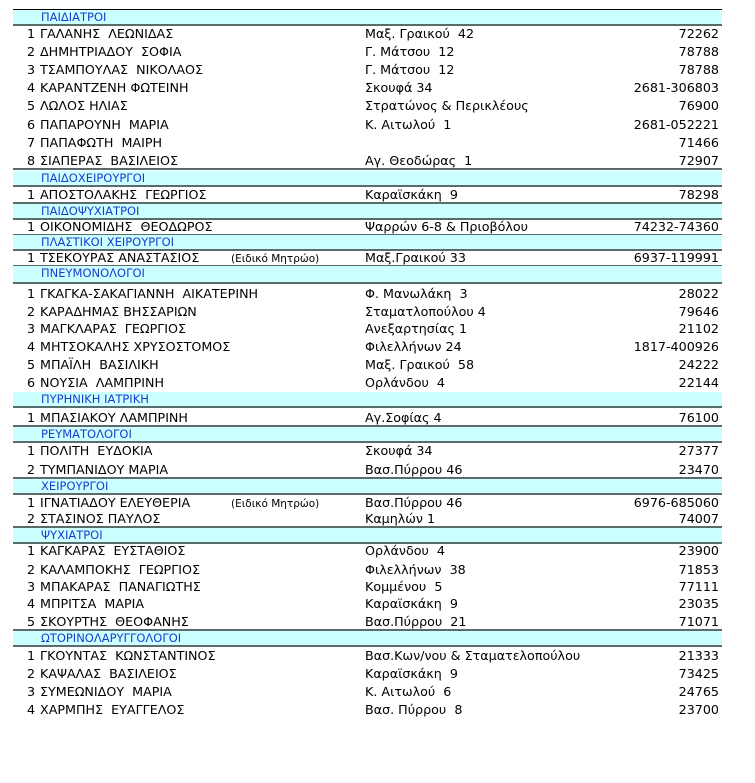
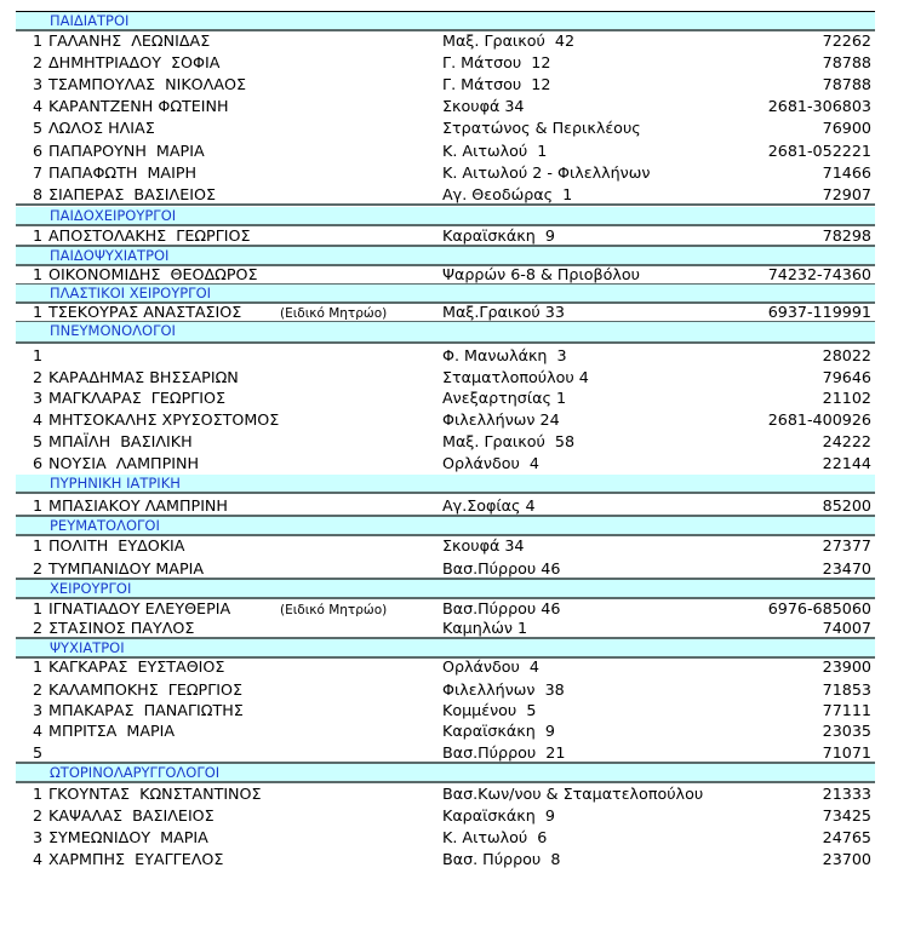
  ΠΑΙΔΙΑΤΡΟΙ
  1
  ΓΑΛΑΝΗΣ ΛΕΩΝΙΔΑΣ
  Μαξ. Γραικού 42
  72262
  2
  ΔΗΜΗΤΡΙΑΔΟΥ ΣΟΦΙΑ
  Γ. Μάτσου 12
  78788
  3
  ΤΣΑΜΠΟΥΛΑΣ ΝΙΚΟΛΑΟΣ
  Γ. Μάτσου 12
  78788
  4
  ΚΑΡΑΝΤΖΕΝΗ ΦΩΤΕΙΝΗ
  Σκουφά 34
  2681-306803
  5
  ΛΩΛΟΣ ΗΛΙΑΣ
  Στρατώνος & Περικλέους
  76900
  6
  ΠΑΠΑΡΟΥΝΗ ΜΑΡΙΑ
  Κ. Αιτωλού 1
  2681-052221
  7
  ΠΑΠΑΦΩΤΗ ΜΑΙΡΗ
+ Κ. Αιτωλού 2 - Φιλελλήνων
  71466
  8
  ΣΙΑΠΕΡΑΣ ΒΑΣΙΛΕΙΟΣ
  Αγ. Θεοδώρας 1
  72907
  ΠΑΙΔΟΧΕΙΡΟΥΡΓΟΙ
  1
  ΑΠΟΣΤΟΛΑΚΗΣ ΓΕΩΡΓΙΟΣ
  Καραϊσκάκη 9
  78298
  ΠΑΙΔΟΨΥΧΙΑΤΡΟΙ
  1
  ΟΙΚΟΝΟΜΙΔΗΣ ΘΕΟΔΩΡΟΣ
  Ψαρρών 6-8 & Πριοβόλου
  74232-74360
  ΠΛΑΣΤΙΚΟΙ ΧΕΙΡΟΥΡΓΟΙ
  1
  ΤΣΕΚΟΥΡΑΣ ΑΝΑΣΤΑΣΙΟΣ
  (Ειδικό Μητρώο)
  Μαξ.Γραικού 33
  6937-119991
  ΠΝΕΥΜΟΝΟΛΟΓΟΙ
  1
- ΓΚΑΓΚΑ-ΣΑΚΑΓΙΑΝΝΗ ΑΙΚΑΤΕΡΙΝΗ
  Φ. Μανωλάκη 3
  28022
  2
  ΚΑΡΑΔΗΜΑΣ ΒΗΣΣΑΡΙΩΝ
  Σταματλοπούλου 4
  79646
  3
  ΜΑΓΚΛΑΡΑΣ ΓΕΩΡΓΙΟΣ
  Ανεξαρτησίας 1
  21102
  4
  ΜΗΤΣΟΚΑΛΗΣ ΧΡΥΣΟΣΤΟΜΟΣ
  Φιλελλήνων 24
- 1817-400926
+ 2681-400926
  5
  ΜΠΑΪΛΗ ΒΑΣΙΛΙΚΗ
  Μαξ. Γραικού 58
  24222
  6
  ΝΟΥΣΙΑ ΛΑΜΠΡΙΝΗ
  Ορλάνδου 4
  22144
  ΠΥΡΗΝΙΚΗ ΙΑΤΡΙΚΗ
  1
  ΜΠΑΣΙΑΚΟΥ ΛΑΜΠΡΙΝΗ
  Αγ.Σοφίας 4
- 76100
+ 85200
  ΡΕΥΜΑΤΟΛΟΓΟΙ
  1
  ΠΟΛΙΤΗ ΕΥΔΟΚΙΑ
  Σκουφά 34
  27377
  2
  ΤΥΜΠΑΝΙΔΟΥ ΜΑΡΙΑ
  Βασ.Πύρρου 46
  23470
  ΧΕΙΡΟΥΡΓΟΙ
  1
  ΙΓΝΑΤΙΑΔΟΥ ΕΛΕΥΘΕΡΙΑ
  (Ειδικό Μητρώο)
  Βασ.Πύρρου 46
  6976-685060
  2
  ΣΤΑΣΙΝΟΣ ΠΑΥΛΟΣ
  Καμηλών 1
  74007
  ΨΥΧΙΑΤΡΟΙ
  1
  ΚΑΓΚΑΡΑΣ ΕΥΣΤΑΘΙΟΣ
  Ορλάνδου 4
  23900
  2
  ΚΑΛΑΜΠΟΚΗΣ ΓΕΩΡΓΙΟΣ
  Φιλελλήνων 38
  71853
  3
  ΜΠΑΚΑΡΑΣ ΠΑΝΑΓΙΩΤΗΣ
  Κομμένου 5
  77111
  4
  ΜΠΡΙΤΣΑ ΜΑΡΙΑ
  Καραϊσκάκη 9
  23035
  5
- ΣΚΟΥΡΤΗΣ ΘΕΟΦΑΝΗΣ
  Βασ.Πύρρου 21
  71071
  ΩΤΟΡΙΝΟΛΑΡΥΓΓΟΛΟΓΟΙ
  1
  ΓΚΟΥΝΤΑΣ ΚΩΝΣΤΑΝΤΙΝΟΣ
  Βασ.Κων/νου & Σταματελοπούλου
  21333
  2
  ΚΑΨΑΛΑΣ ΒΑΣΙΛΕΙΟΣ
  Καραϊσκάκη 9
  73425
  3
  ΣΥΜΕΩΝΙΔΟΥ ΜΑΡΙΑ
  Κ. Αιτωλού 6
  24765
  4
  ΧΑΡΜΠΗΣ ΕΥΑΓΓΕΛΟΣ
  Βασ. Πύρρου 8
  23700
